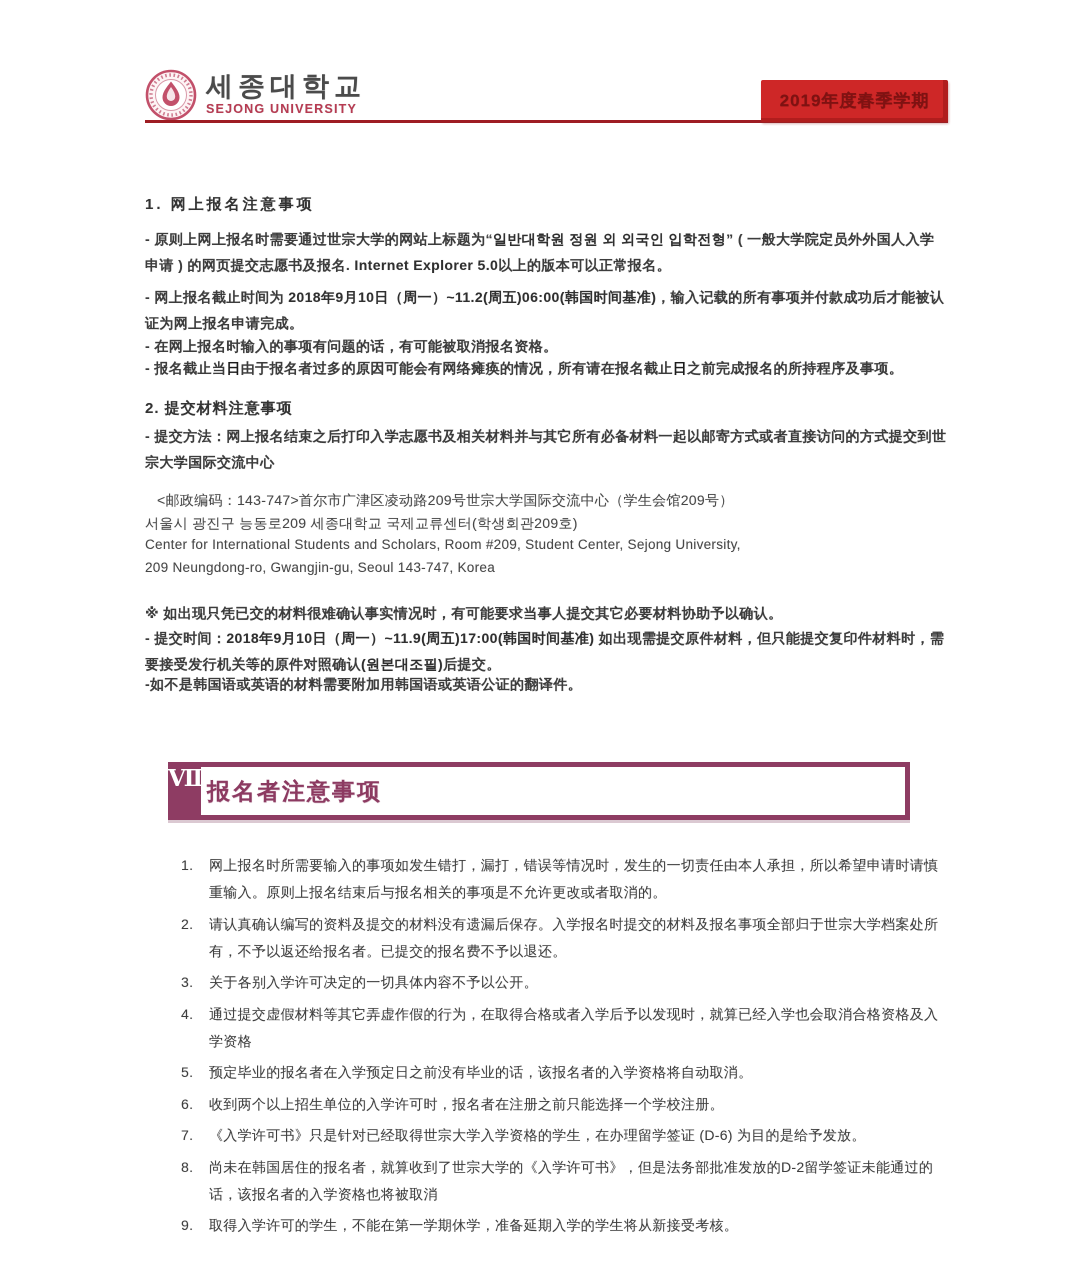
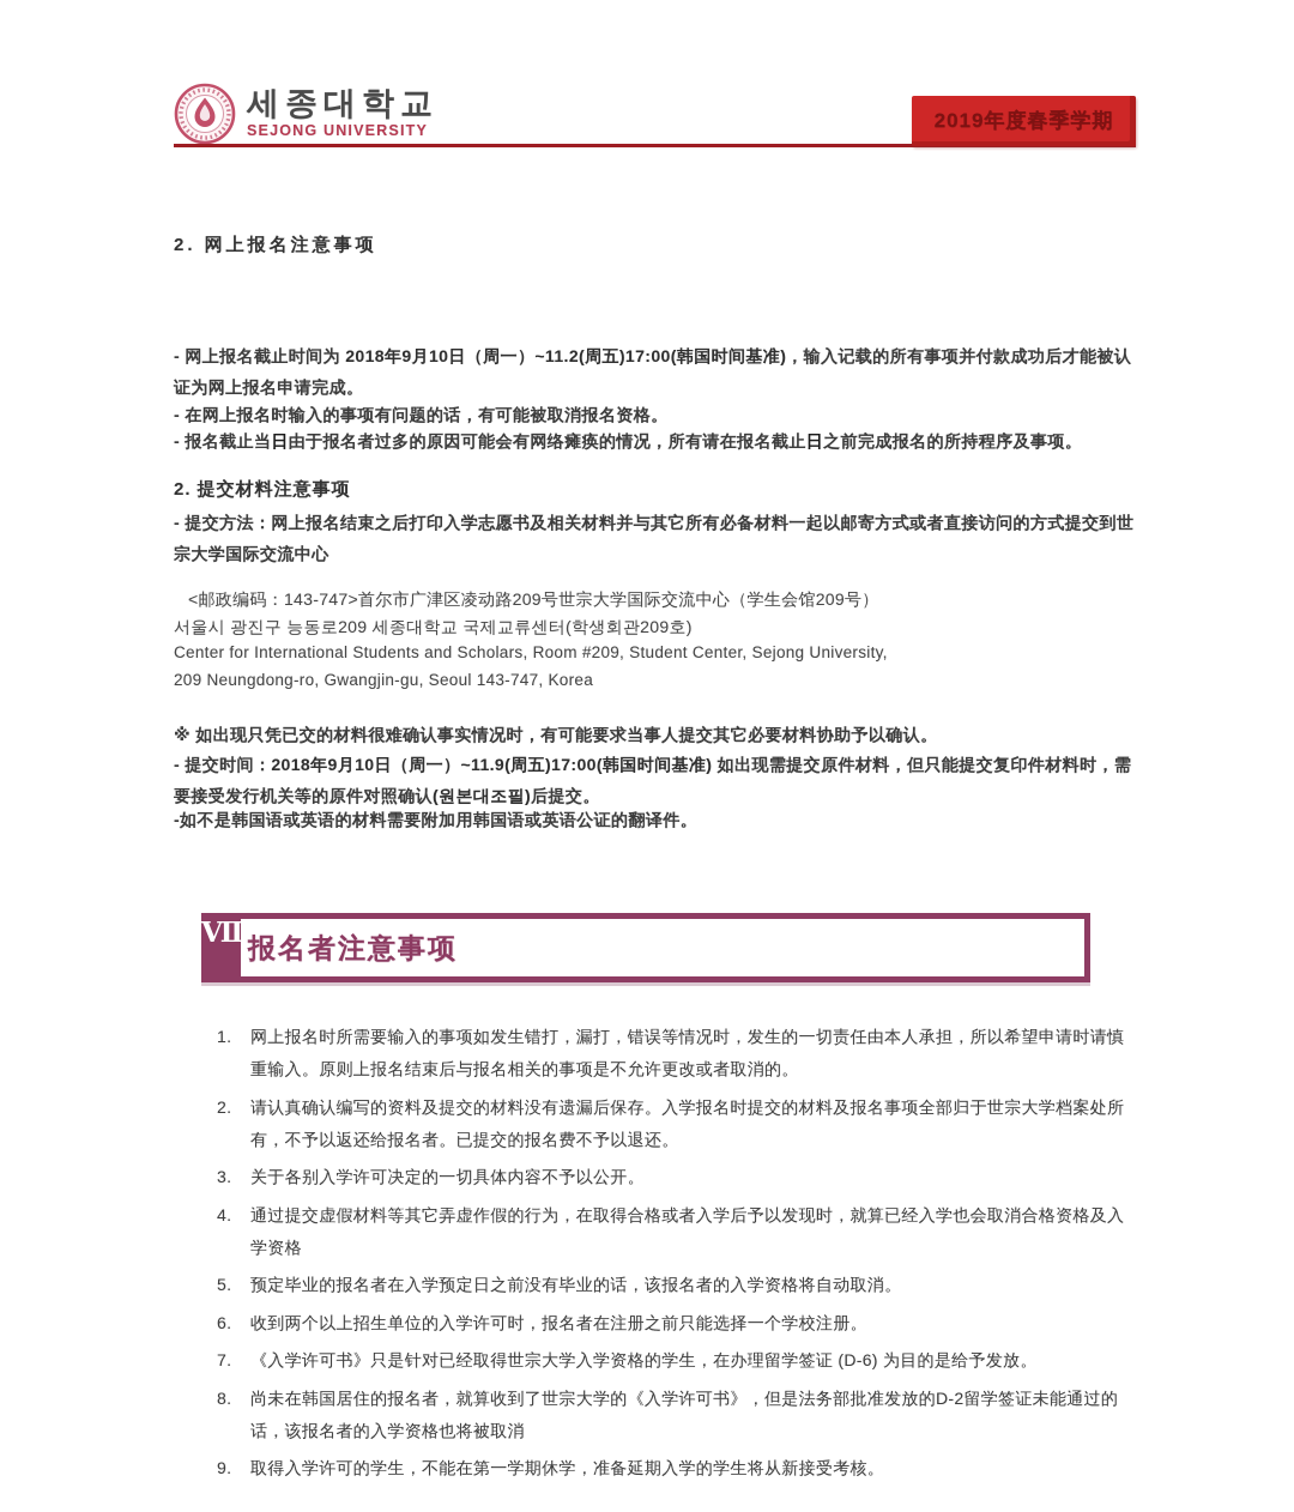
  세종대학교
  SEJONG UNIVERSITY
  2019年度春季学期
- 1. 网上报名注意事项
+ 2. 网上报名注意事项
- - 原则上网上报名时需要通过世宗大学的网站上标题为“일반대학원 정원 외 외국인 입학전형” ( 一般大学院定员外外国人入学申请 ) 的网页提交志愿书及报名. Internet Explorer 5.0以上的版本可以正常报名。
- - 网上报名截止时间为 2018年9月10日（周一）~11.2(周五)06:00(韩国时间基准)，输入记载的所有事项并付款成功后才能被认证为网上报名申请完成。
+ - 网上报名截止时间为 2018年9月10日（周一）~11.2(周五)17:00(韩国时间基准)，输入记载的所有事项并付款成功后才能被认证为网上报名申请完成。
  - 在网上报名时输入的事项有问题的话，有可能被取消报名资格。
  - 报名截止当日由于报名者过多的原因可能会有网络瘫痪的情况，所有请在报名截止日之前完成报名的所持程序及事项。
  2. 提交材料注意事项
  - 提交方法：网上报名结束之后打印入学志愿书及相关材料并与其它所有必备材料一起以邮寄方式或者直接访问的方式提交到世宗大学国际交流中心
  <邮政编码：143-747>首尔市广津区凌动路209号世宗大学国际交流中心（学生会馆209号）
  서울시 광진구 능동로209 세종대학교 국제교류센터(학생회관209호)
  Center for International Students and Scholars, Room #209, Student Center, Sejong University,
  209 Neungdong-ro, Gwangjin-gu, Seoul 143-747, Korea
  ※ 如出现只凭已交的材料很难确认事实情况时，有可能要求当事人提交其它必要材料协助予以确认。
  - 提交时间：2018年9月10日（周一）~11.9(周五)17:00(韩国时间基准) 如出现需提交原件材料，但只能提交复印件材料时，需要接受发行机关等的原件对照确认(원본대조필)后提交。
  -如不是韩国语或英语的材料需要附加用韩国语或英语公证的翻译件。
  Ⅶ
  报名者注意事项
  1.
  网上报名时所需要输入的事项如发生错打，漏打，错误等情况时，发生的一切责任由本人承担，所以希望申请时请慎重输入。原则上报名结束后与报名相关的事项是不允许更改或者取消的。
  2.
  请认真确认编写的资料及提交的材料没有遗漏后保存。入学报名时提交的材料及报名事项全部归于世宗大学档案处所有，不予以返还给报名者。已提交的报名费不予以退还。
  3.
  关于各别入学许可决定的一切具体内容不予以公开。
  4.
  通过提交虚假材料等其它弄虚作假的行为，在取得合格或者入学后予以发现时，就算已经入学也会取消合格资格及入学资格
  5.
  预定毕业的报名者在入学预定日之前没有毕业的话，该报名者的入学资格将自动取消。
  6.
  收到两个以上招生单位的入学许可时，报名者在注册之前只能选择一个学校注册。
  7.
  《入学许可书》只是针对已经取得世宗大学入学资格的学生，在办理留学签证 (D-6) 为目的是给予发放。
  8.
  尚未在韩国居住的报名者，就算收到了世宗大学的《入学许可书》，但是法务部批准发放的D-2留学签证未能通过的话，该报名者的入学资格也将被取消
  9.
  取得入学许可的学生，不能在第一学期休学，准备延期入学的学生将从新接受考核。
